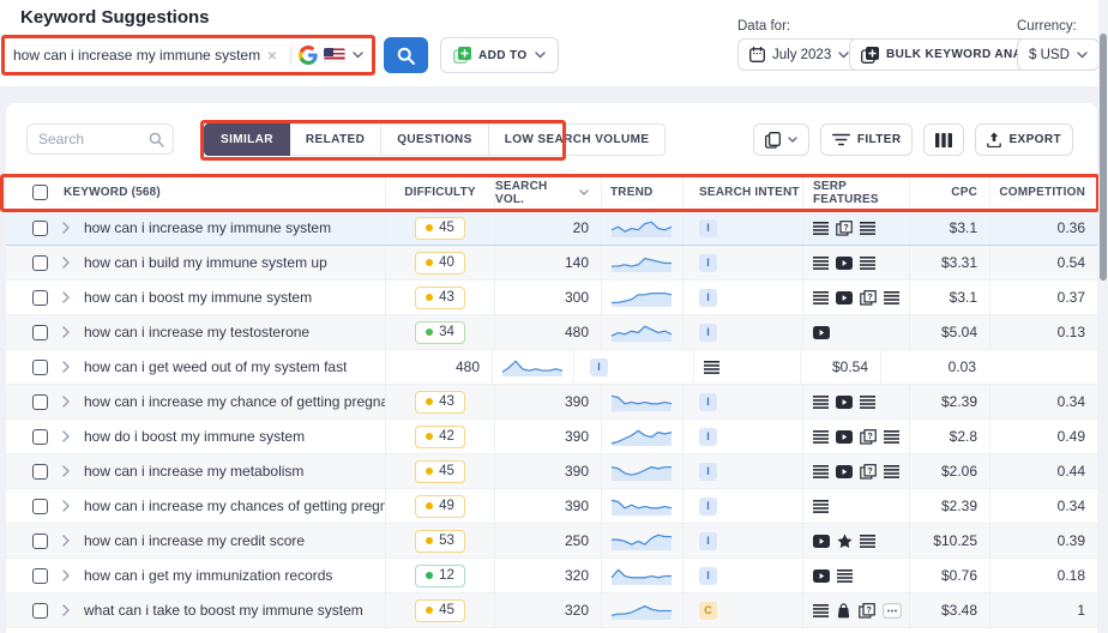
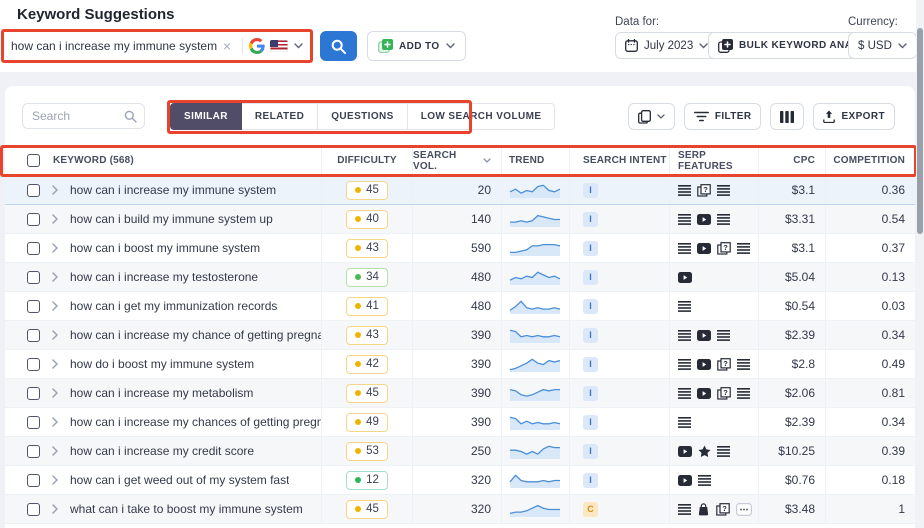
  Keyword Suggestions
  how can i increase my immune system
  ×
  ADD TO
  Data for:
  July 2023
  Currency:
  $ USD
  Search
  SIMILAR
  RELATED
  QUESTIONS
  LOW SEARCH VOLUME
  FILTER
  EXPORT
  KEYWORD (568)
  DIFFICULTY
  SEARCH VOL.
  TREND
  SEARCH INTENT
  SERP FEATURES
  CPC
  COMPETITION
  how can i increase my immune system
  45
  20
  I
  ?
  $3.1
  0.36
  how can i build my immune system up
  40
  140
  I
  $3.31
  0.54
  how can i boost my immune system
  43
- 300
+ 590
  I
  ?
  $3.1
  0.37
  how can i increase my testosterone
  34
  480
  I
  $5.04
  0.13
- how can i get weed out of my system fast
+ how can i get my immunization records
+ 41
  480
  I
  $0.54
  0.03
  how can i increase my chance of getting pregna
  43
  390
  I
  $2.39
  0.34
  how do i boost my immune system
  42
  390
  I
  ?
  $2.8
  0.49
  how can i increase my metabolism
  45
  390
  I
  ?
  $2.06
- 0.44
+ 0.81
  how can i increase my chances of getting pregn
  49
  390
  I
  $2.39
  0.34
  how can i increase my credit score
  53
  250
  I
  $10.25
  0.39
- how can i get my immunization records
+ how can i get weed out of my system fast
  12
  320
  I
  $0.76
  0.18
  what can i take to boost my immune system
  45
  320
  C
  ?
  $3.48
  1
